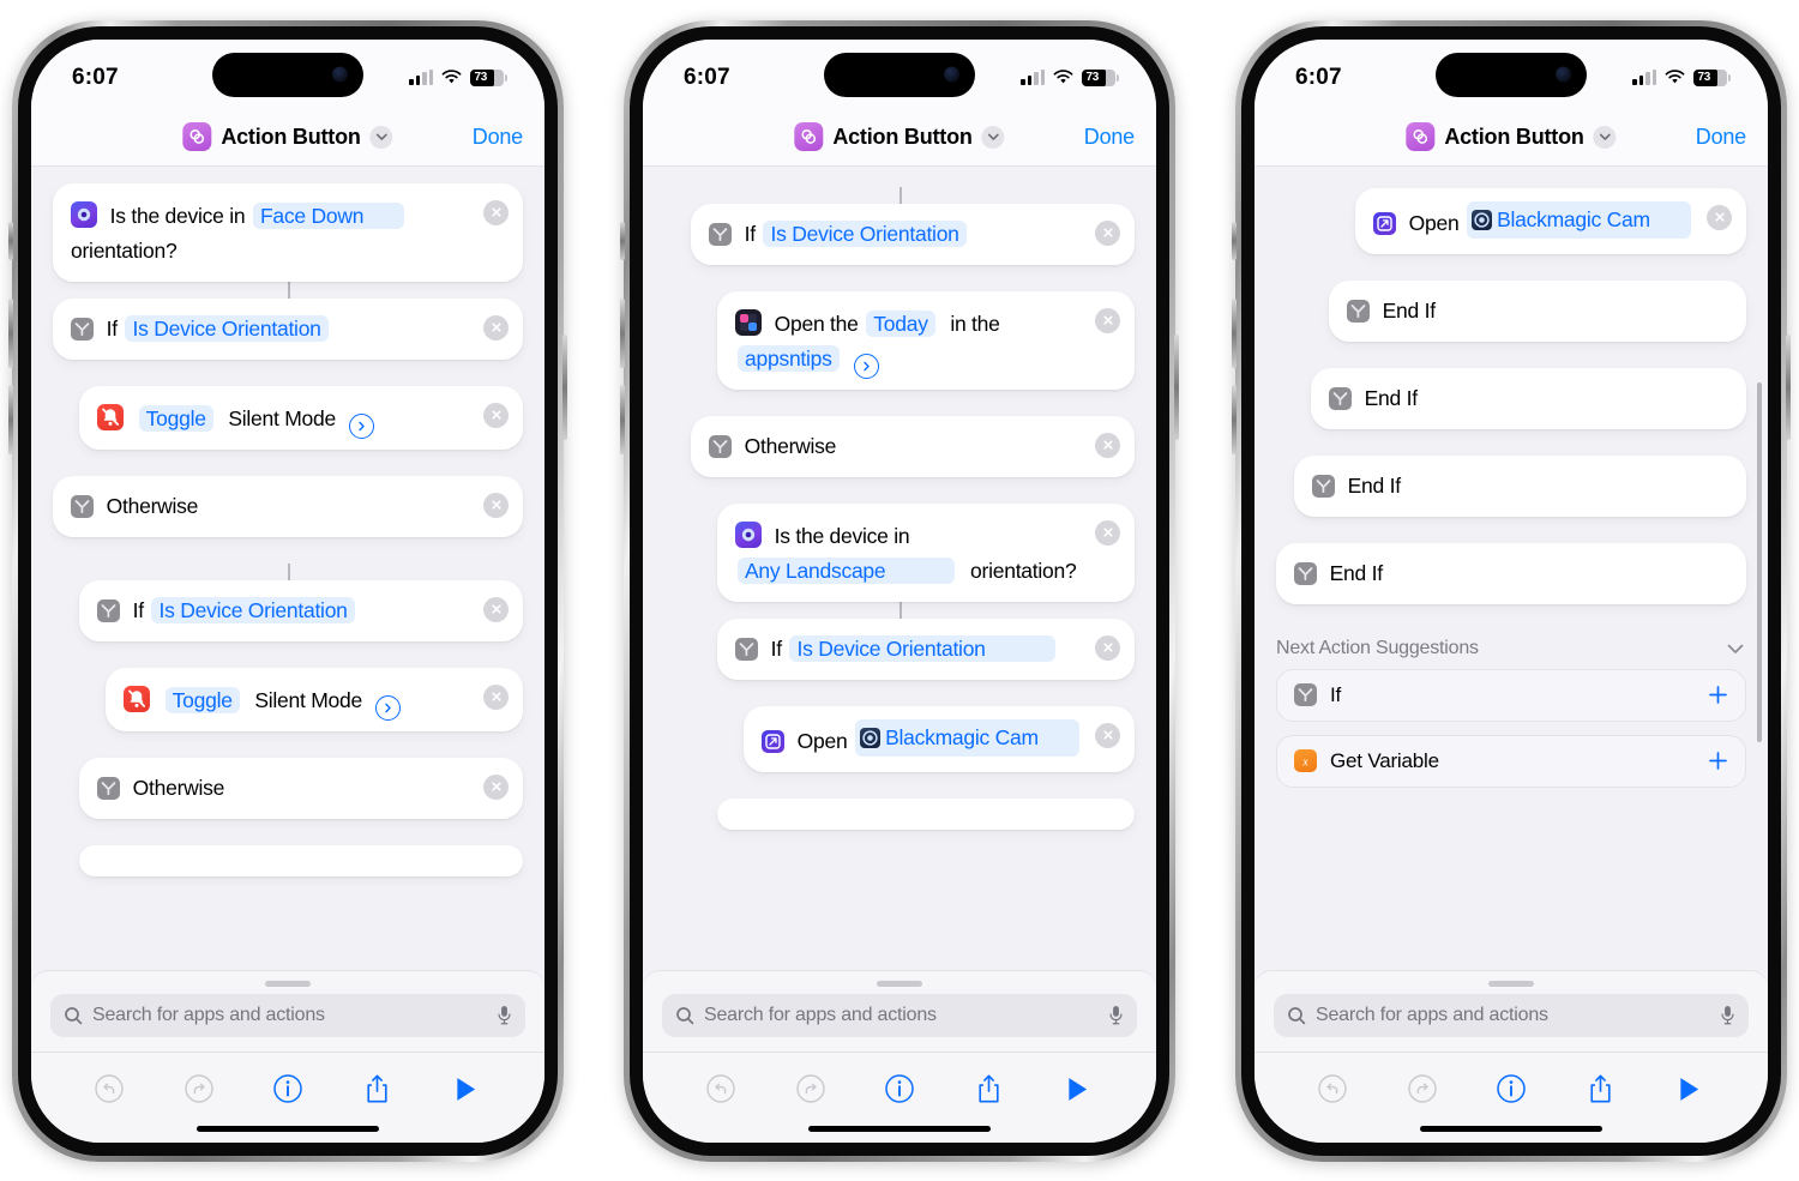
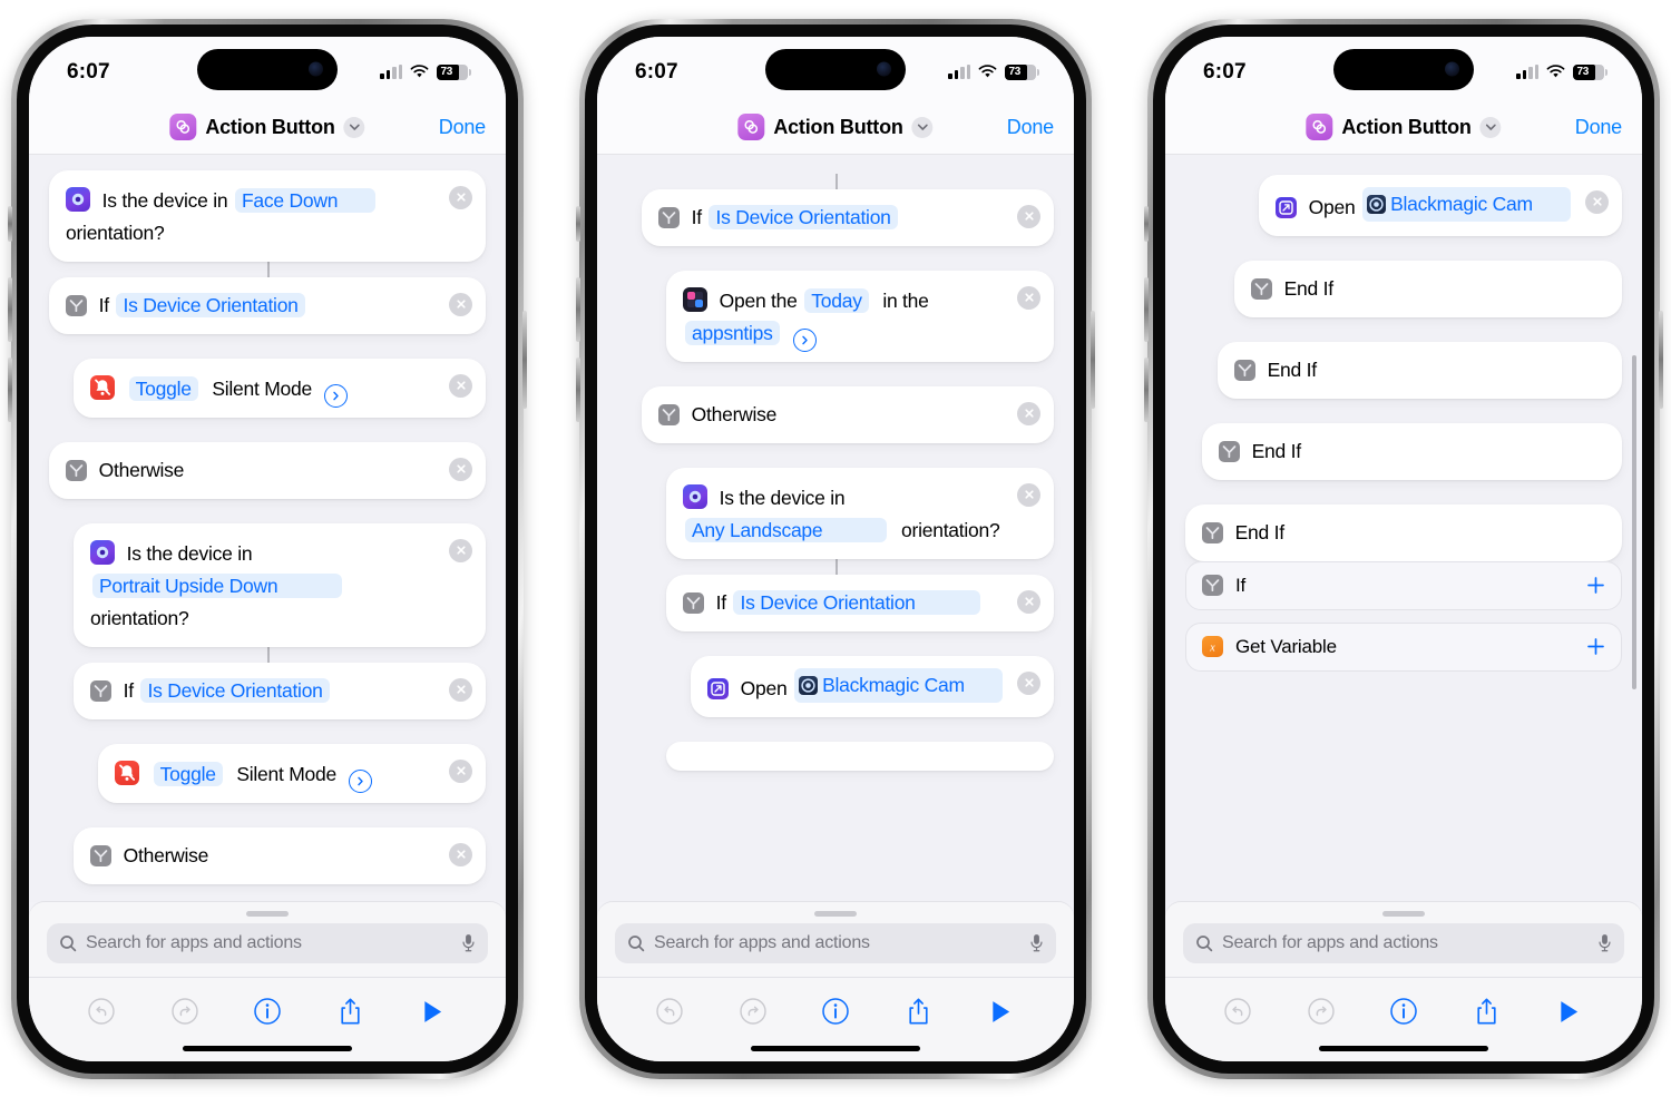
  6:07
  73
  Action Button
  Done
  Is the device in Face Down orientation?
  If Is Device Orientation
  Toggle Silent Mode
  Otherwise
+ Is the device in Portrait Upside Down orientation?
  If Is Device Orientation
  Toggle Silent Mode
  Otherwise
  Search for apps and actions
  6:07
  73
  Action Button
  Done
  If Is Device Orientation
  Open the Today in the appsntips
  Otherwise
  Is the device in Any Landscape orientation?
  If Is Device Orientation
  Open
  Blackmagic Cam
  Search for apps and actions
  6:07
  73
  Action Button
  Done
  Open
  Blackmagic Cam
  End If
  End If
  End If
  End If
- Next Action Suggestions
  If
  x
  Get Variable
  Search for apps and actions
